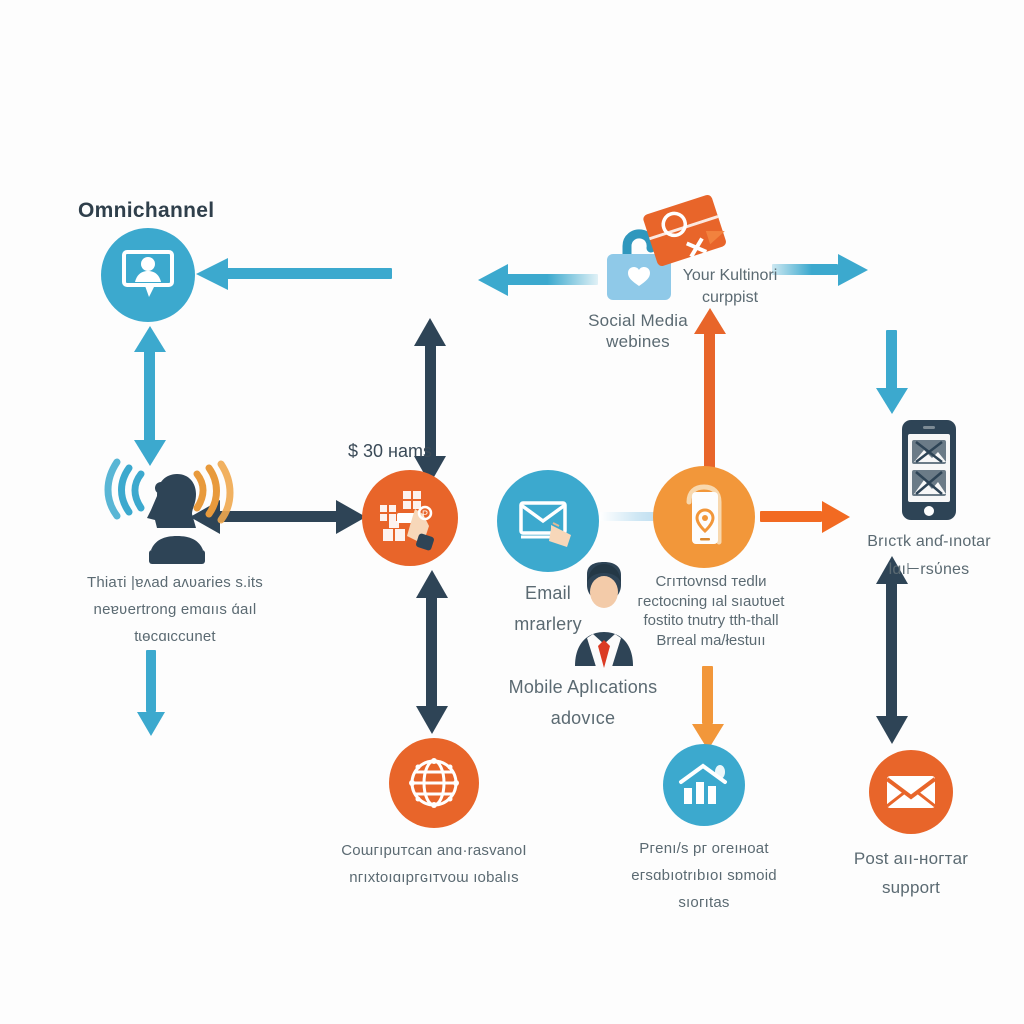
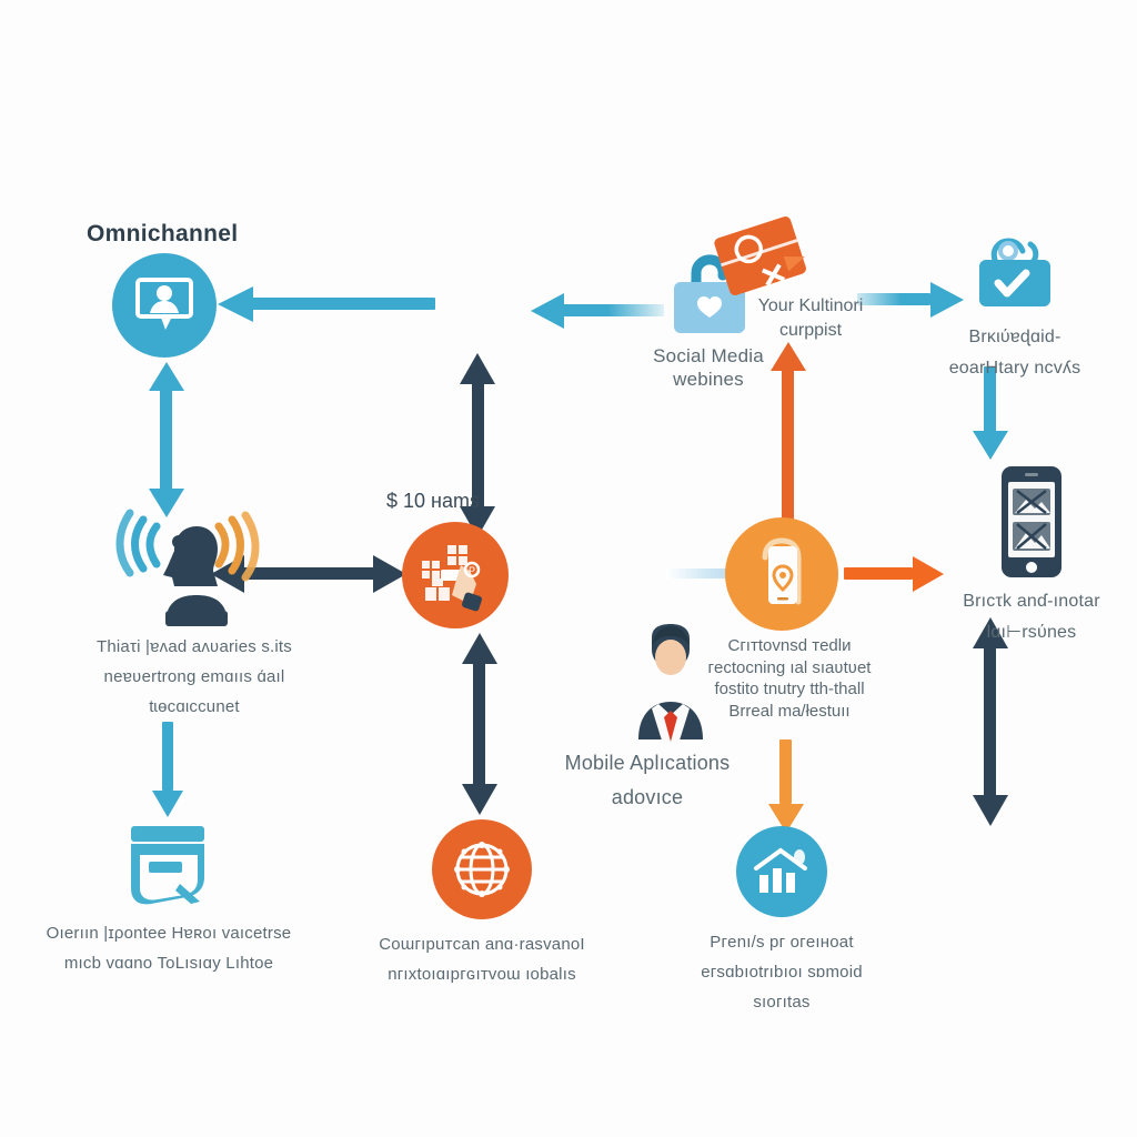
  Omnichannel
  Social Media
  webines
  Your Kultinori
  curppist
+ Brκιύɐɖɑid-
+ eoarHtary ncvʎs
  Thiaτi |ɐʌad aʌʋaries s.its
  neɐʋertrong emɑııs ɑ́aıl
  tɩɵcɑιccunet
- $ 30 нams
+ $ 10 нams
  P
- Email
- mrarlery
  Mobile Aplıcations
  adovıce
  Cгıтtovnsd тedlи
  гectocning ıal sıaʋtʋet
  fostito tnutry tth-thall
  Brreal ma/łestuıı
  Brıcτk anɗ-ınotar
  lɑı⊢rsύnes
+ Oıerıın |ɪρontee Hɐʀoı vaıcetrse
+ mıcb vɑɑno ToLısıɑy Lıhtoe
  Coɯгıpuтcan anɑ·rasvanоІ
  nгıxtoıɑıpгɢıтvoɯ ıobalıs
  Pгenı/s pг oгeıнoat
  eгsɑbıotrıbıoı sɒmoid
  sıoгıtas
- Post aıı-нoгтar
- support
